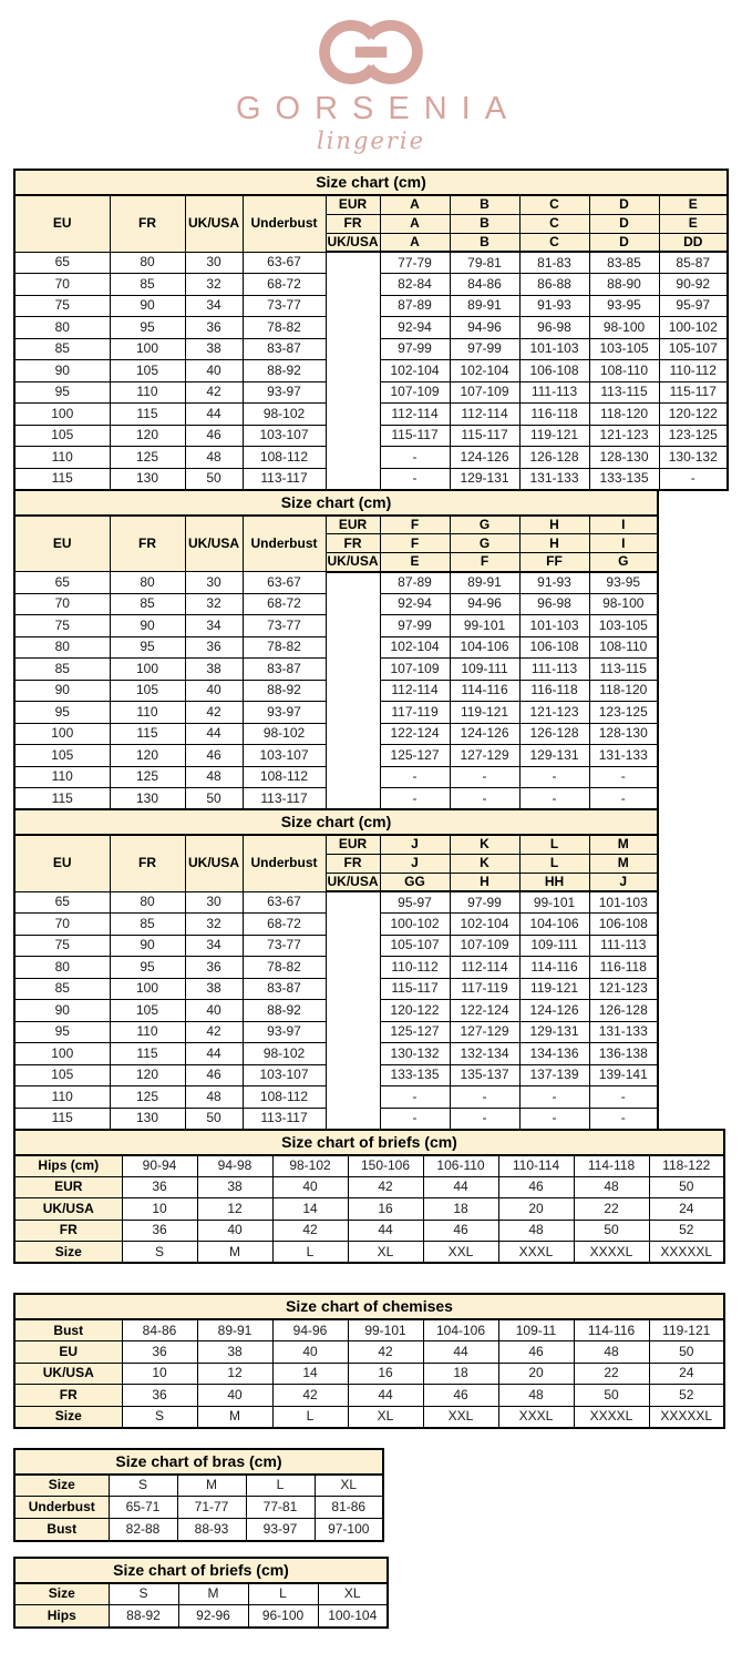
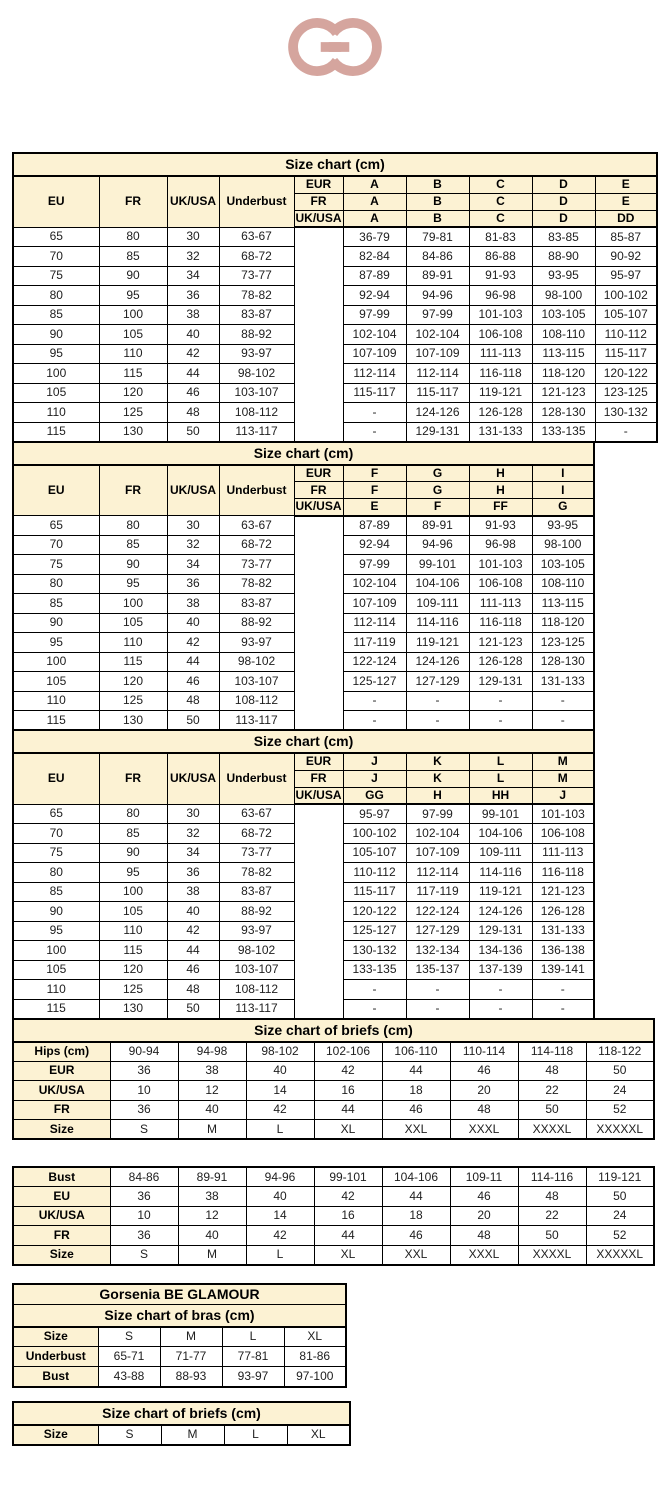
- GORSENIA
- lingerie
  Size chart (cm)
  EU	FR	UK/USA	Underbust	EUR	A	B	C	D	E
  FR	A	B	C	D	E
  UK/USA	A	B	C	D	DD
- 65	80	30	63-67		77-79	79-81	81-83	83-85	85-87
+ 65	80	30	63-67		36-79	79-81	81-83	83-85	85-87
  70	85	32	68-72		82-84	84-86	86-88	88-90	90-92
  75	90	34	73-77		87-89	89-91	91-93	93-95	95-97
  80	95	36	78-82		92-94	94-96	96-98	98-100	100-102
  85	100	38	83-87		97-99	97-99	101-103	103-105	105-107
  90	105	40	88-92		102-104	102-104	106-108	108-110	110-112
  95	110	42	93-97		107-109	107-109	111-113	113-115	115-117
  100	115	44	98-102		112-114	112-114	116-118	118-120	120-122
  105	120	46	103-107		115-117	115-117	119-121	121-123	123-125
  110	125	48	108-112		-	124-126	126-128	128-130	130-132
  115	130	50	113-117		-	129-131	131-133	133-135	-
  Size chart (cm)
  EU	FR	UK/USA	Underbust	EUR	F	G	H	I
  FR	F	G	H	I
  UK/USA	E	F	FF	G
  65	80	30	63-67		87-89	89-91	91-93	93-95
  70	85	32	68-72		92-94	94-96	96-98	98-100
  75	90	34	73-77		97-99	99-101	101-103	103-105
  80	95	36	78-82		102-104	104-106	106-108	108-110
  85	100	38	83-87		107-109	109-111	111-113	113-115
  90	105	40	88-92		112-114	114-116	116-118	118-120
  95	110	42	93-97		117-119	119-121	121-123	123-125
  100	115	44	98-102		122-124	124-126	126-128	128-130
  105	120	46	103-107		125-127	127-129	129-131	131-133
  110	125	48	108-112		-	-	-	-
  115	130	50	113-117		-	-	-	-
  Size chart (cm)
  EU	FR	UK/USA	Underbust	EUR	J	K	L	M
  FR	J	K	L	M
  UK/USA	GG	H	HH	J
  65	80	30	63-67		95-97	97-99	99-101	101-103
  70	85	32	68-72		100-102	102-104	104-106	106-108
  75	90	34	73-77		105-107	107-109	109-111	111-113
  80	95	36	78-82		110-112	112-114	114-116	116-118
  85	100	38	83-87		115-117	117-119	119-121	121-123
  90	105	40	88-92		120-122	122-124	124-126	126-128
  95	110	42	93-97		125-127	127-129	129-131	131-133
  100	115	44	98-102		130-132	132-134	134-136	136-138
  105	120	46	103-107		133-135	135-137	137-139	139-141
  110	125	48	108-112		-	-	-	-
  115	130	50	113-117		-	-	-	-
  Size chart of briefs (cm)
- Hips (cm)	90-94	94-98	98-102	150-106	106-110	110-114	114-118	118-122
+ Hips (cm)	90-94	94-98	98-102	102-106	106-110	110-114	114-118	118-122
  EUR	36	38	40	42	44	46	48	50
  UK/USA	10	12	14	16	18	20	22	24
  FR	36	40	42	44	46	48	50	52
  Size	S	M	L	XL	XXL	XXXL	XXXXL	XXXXXL
- Size chart of chemises
  Bust	84-86	89-91	94-96	99-101	104-106	109-11	114-116	119-121
  EU	36	38	40	42	44	46	48	50
  UK/USA	10	12	14	16	18	20	22	24
  FR	36	40	42	44	46	48	50	52
  Size	S	M	L	XL	XXL	XXXL	XXXXL	XXXXXL
+ Gorsenia BE GLAMOUR
  Size chart of bras (cm)
  Size	S	M	L	XL
  Underbust	65-71	71-77	77-81	81-86
- Bust	82-88	88-93	93-97	97-100
+ Bust	43-88	88-93	93-97	97-100
  Size chart of briefs (cm)
  Size	S	M	L	XL
- Hips	88-92	92-96	96-100	100-104
